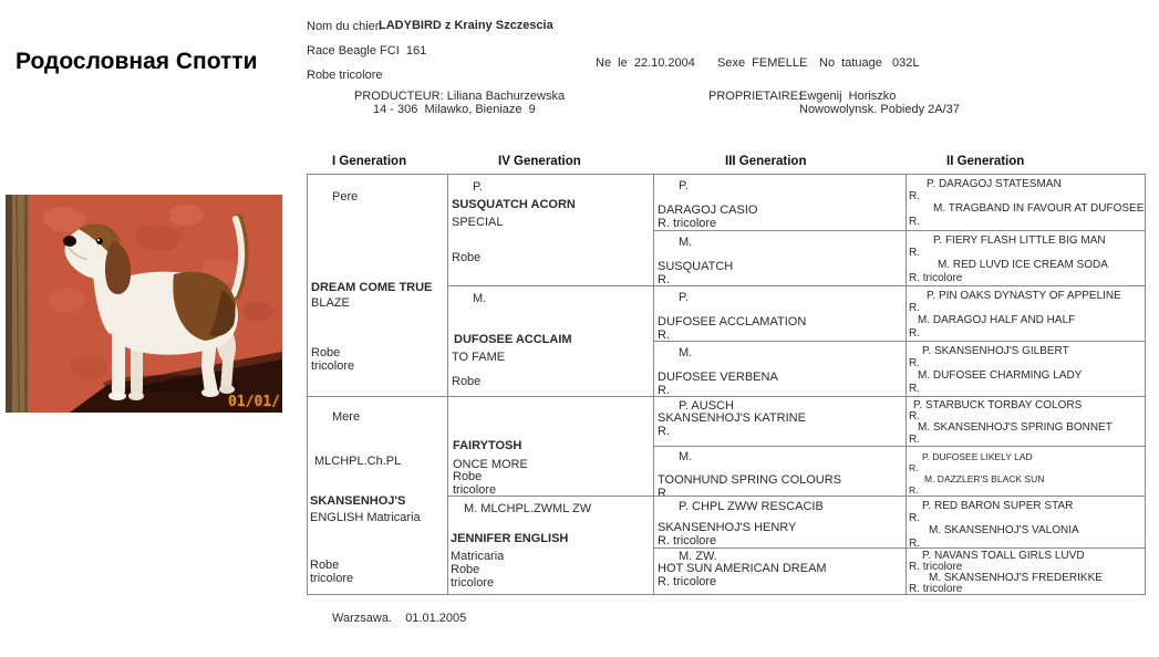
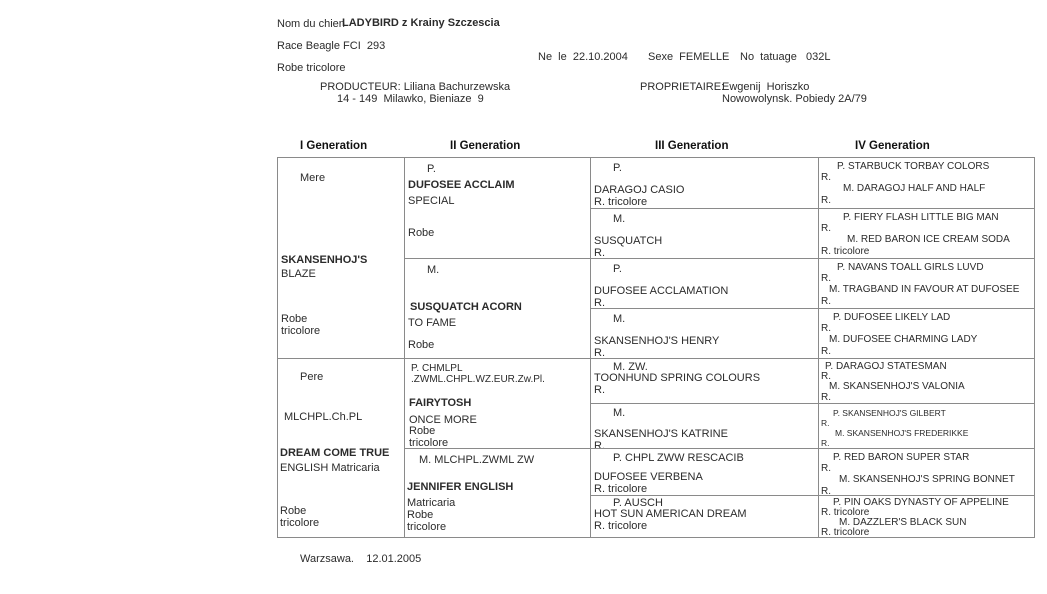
- Родословная Спотти
- 01/01/
  Nom du chien
  LADYBIRD z Krainy Szczescia
- Race Beagle FCI 161
+ Race Beagle FCI 293
  Robe tricolore
  Ne le 22.10.2004
  Sexe FEMELLE
  No tatuage 032L
  PRODUCTEUR: Liliana Bachurzewska
- 14 - 306 Milawko, Bieniaze 9
+ 14 - 149 Milawko, Bieniaze 9
  PROPRIETAIRE:
  Ewgenij Horiszko
- Nowowolynsk. Pobiedy 2A/37
+ Nowowolynsk. Pobiedy 2A/79
  I Generation
- IV Generation
+ II Generation
  III Generation
- II Generation
+ IV Generation
- Pere
+ Mere
- DREAM COME TRUE
+ SKANSENHOJ'S
  BLAZE
  Robe
  tricolore
- Mere
+ Pere
  MLCHPL.Ch.PL
- SKANSENHOJ'S
+ DREAM COME TRUE
  ENGLISH Matricaria
  Robe
  tricolore
  P.
- SUSQUATCH ACORN
+ DUFOSEE ACCLAIM
  SPECIAL
  Robe
  M.
- DUFOSEE ACCLAIM
+ SUSQUATCH ACORN
  TO FAME
  Robe
+ P. CHMLPL .ZWML.CHPL.WZ.EUR.Zw.Pl.
  FAIRYTOSH
  ONCE MORE
  Robe
  tricolore
  M. MLCHPL.ZWML ZW
  JENNIFER ENGLISH
  Matricaria
  Robe
  tricolore
  P.
  DARAGOJ CASIO
  R. tricolore
  M.
  SUSQUATCH
  R.
  P.
  DUFOSEE ACCLAMATION
  R.
  M.
- DUFOSEE VERBENA
+ SKANSENHOJ'S HENRY
  R.
- P. AUSCH
+ M. ZW.
- SKANSENHOJ'S KATRINE
+ TOONHUND SPRING COLOURS
  R.
  M.
- TOONHUND SPRING COLOURS
+ SKANSENHOJ'S KATRINE
  R.
  P. CHPL ZWW RESCACIB
- SKANSENHOJ'S HENRY
+ DUFOSEE VERBENA
  R. tricolore
- M. ZW.
+ P. AUSCH
  HOT SUN AMERICAN DREAM
  R. tricolore
- P. DARAGOJ STATESMAN
+ P. STARBUCK TORBAY COLORS
  R.
- M. TRAGBAND IN FAVOUR AT DUFOSEE
+ M. DARAGOJ HALF AND HALF
  R.
  P. FIERY FLASH LITTLE BIG MAN
  R.
- M. RED LUVD ICE CREAM SODA
+ M. RED BARON ICE CREAM SODA
  R. tricolore
- P. PIN OAKS DYNASTY OF APPELINE
+ P. NAVANS TOALL GIRLS LUVD
  R.
- M. DARAGOJ HALF AND HALF
+ M. TRAGBAND IN FAVOUR AT DUFOSEE
  R.
- P. SKANSENHOJ'S GILBERT
+ P. DUFOSEE LIKELY LAD
  R.
  M. DUFOSEE CHARMING LADY
  R.
- P. STARBUCK TORBAY COLORS
+ P. DARAGOJ STATESMAN
  R.
- M. SKANSENHOJ'S SPRING BONNET
+ M. SKANSENHOJ'S VALONIA
  R.
- P. DUFOSEE LIKELY LAD
+ P. SKANSENHOJ'S GILBERT
  R.
- M. DAZZLER'S BLACK SUN
+ M. SKANSENHOJ'S FREDERIKKE
  R.
  P. RED BARON SUPER STAR
  R.
- M. SKANSENHOJ'S VALONIA
+ M. SKANSENHOJ'S SPRING BONNET
  R.
- P. NAVANS TOALL GIRLS LUVD
+ P. PIN OAKS DYNASTY OF APPELINE
  R. tricolore
- M. SKANSENHOJ'S FREDERIKKE
+ M. DAZZLER'S BLACK SUN
  R. tricolore
- Warzsawa. 01.01.2005
+ Warzsawa. 12.01.2005
